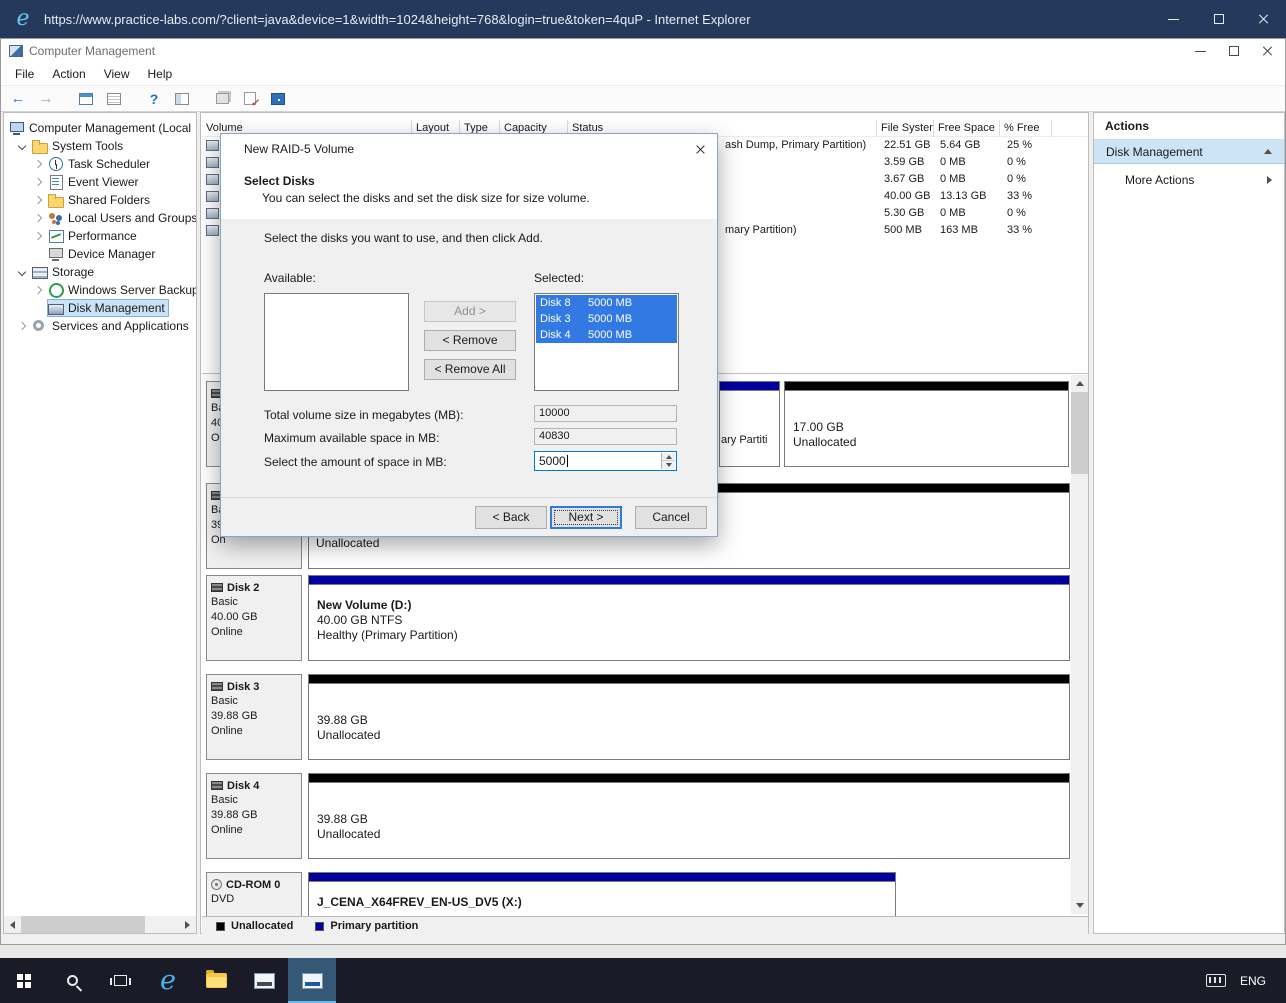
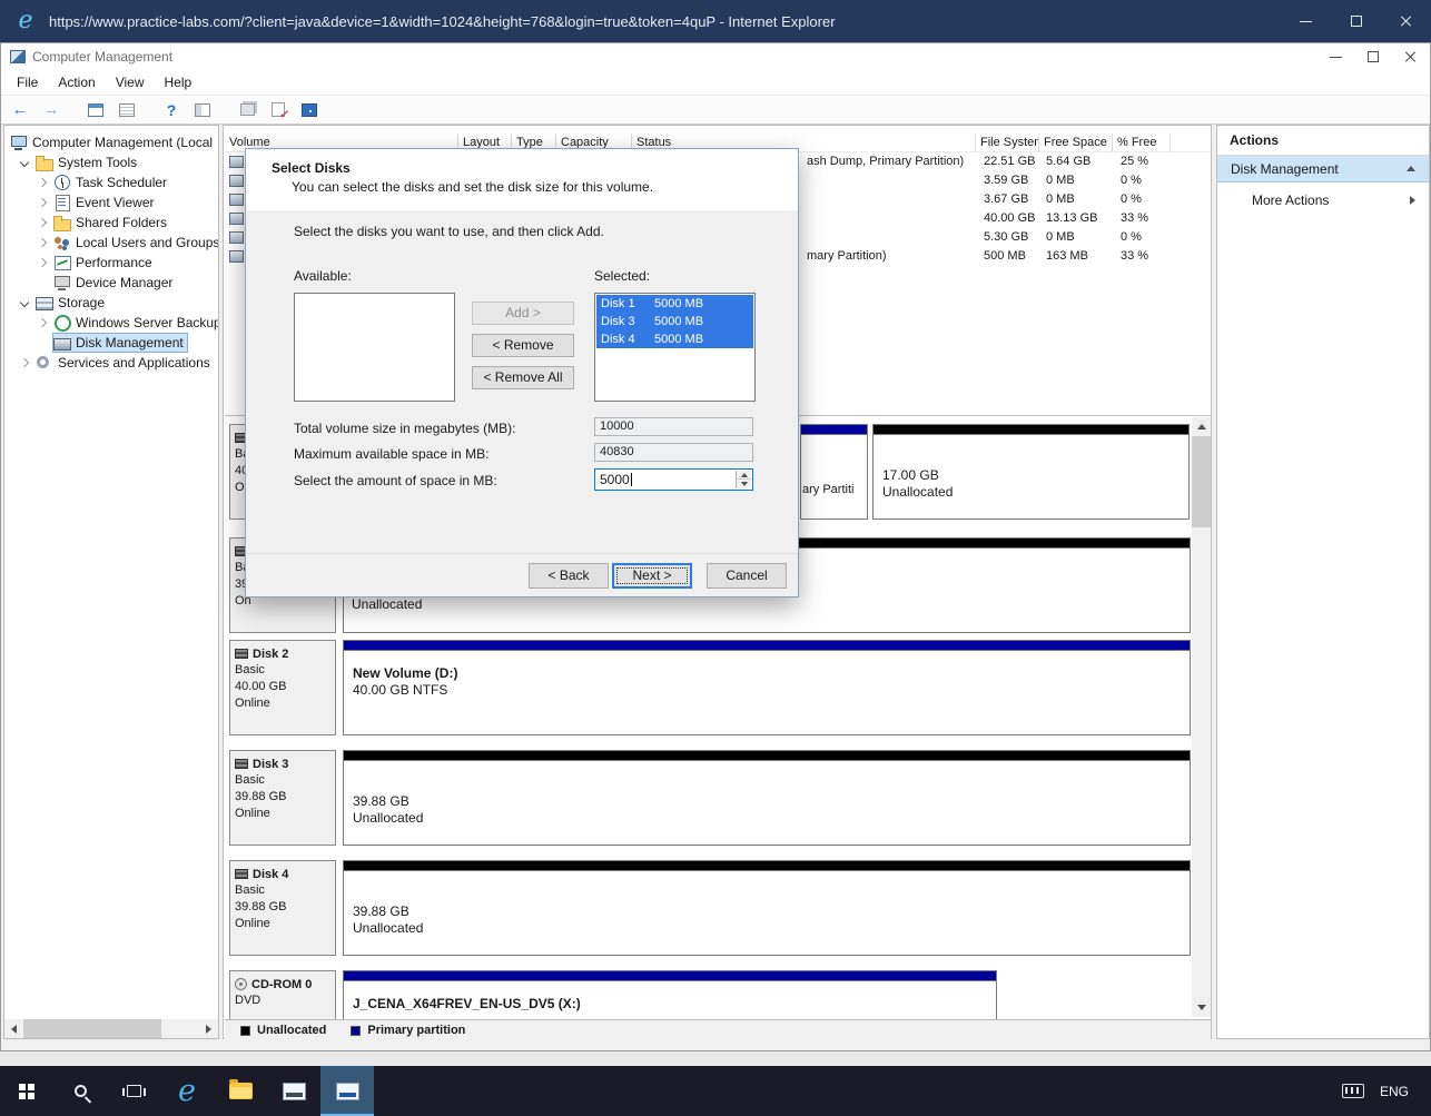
  https://www.practice-labs.com/?client=java&device=1&width=1024&height=768&login=true&token=4quP - Internet Explorer
  Computer Management
  File
  Action
  View
  Help
  Computer Management (Local
  System Tools
  Task Scheduler
  Event Viewer
  Shared Folders
  Local Users and Groups
  Performance
  Device Manager
  Storage
  Windows Server Backup
  Disk Management
  Services and Applications
  Volume
  Layout
  Type
  Capacity
  Status
  File System
  Free Space
  % Free
  ash Dump, Primary Partition)
  22.51 GB
  5.64 GB
  25 %
  3.59 GB
  0 MB
  0 %
  3.67 GB
  0 MB
  0 %
  40.00 GB
  13.13 GB
  33 %
  5.30 GB
  0 MB
  0 %
  mary Partition)
  500 MB
  163 MB
  33 %
  ary Partiti
  17.00 GB
  Unallocated
  On
  Unallocated
  Disk 2
  Basic
  40.00 GB
  Online
  New Volume (D:)
  40.00 GB NTFS
- Healthy (Primary Partition)
  Disk 3
  Basic
  39.88 GB
  Online
  39.88 GB
  Unallocated
  Disk 4
  Basic
  39.88 GB
  Online
  39.88 GB
  Unallocated
  CD-ROM 0
  DVD
  J_CENA_X64FREV_EN-US_DV5 (X:)
  Unallocated
  Primary partition
  Actions
  Disk Management
  More Actions
- New RAID-5 Volume
  Select Disks
- You can select the disks and set the disk size for size volume.
+ You can select the disks and set the disk size for this volume.
  Select the disks you want to use, and then click Add.
  Available:
  Add >
  < Remove
  < Remove All
  Selected:
- Disk 8
+ Disk 1
  5000 MB
  Disk 3
  5000 MB
  Disk 4
  5000 MB
  Total volume size in megabytes (MB):
  10000
  Maximum available space in MB:
  40830
  Select the amount of space in MB:
  5000
  < Back
  Next >
  Cancel
  ENG
